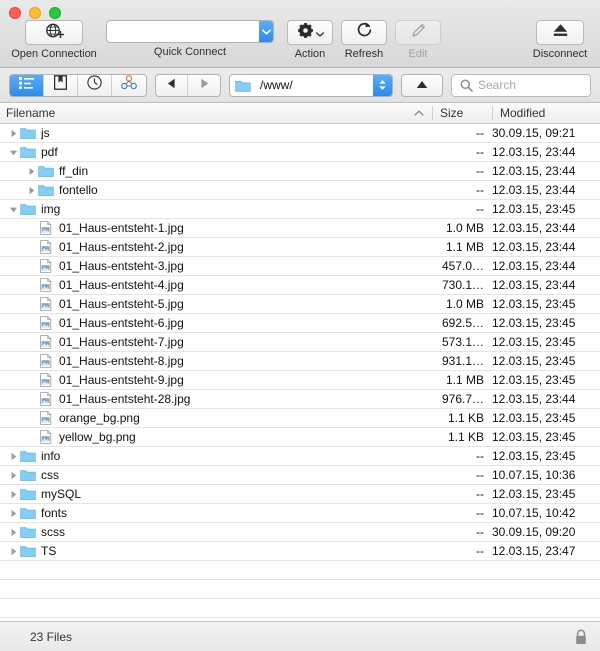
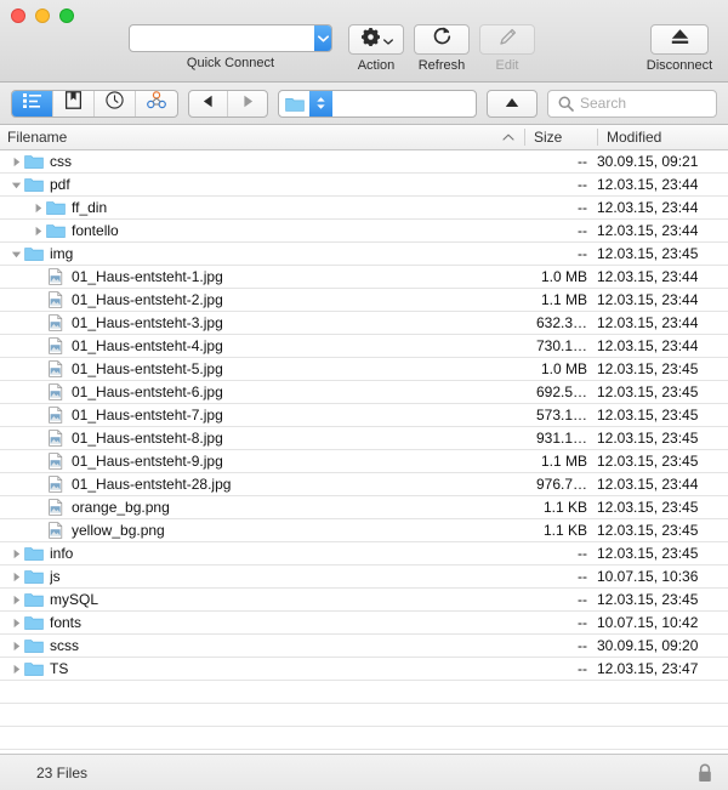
- Open Connection
  Quick Connect
  Action
  Refresh
  Edit
  Disconnect
- /www/
  Search
  Filename
  Size
  Modified
- js
+ css
  --
  30.09.15, 09:21
  pdf
  --
  12.03.15, 23:44
  ff_din
  --
  12.03.15, 23:44
  fontello
  --
  12.03.15, 23:44
  img
  --
  12.03.15, 23:45
  01_Haus-entsteht-1.jpg
  1.0 MB
  12.03.15, 23:44
  01_Haus-entsteht-2.jpg
  1.1 MB
  12.03.15, 23:44
  01_Haus-entsteht-3.jpg
- 457.0…
+ 632.3…
  12.03.15, 23:44
  01_Haus-entsteht-4.jpg
  730.1…
  12.03.15, 23:44
  01_Haus-entsteht-5.jpg
  1.0 MB
  12.03.15, 23:45
  01_Haus-entsteht-6.jpg
  692.5…
  12.03.15, 23:45
  01_Haus-entsteht-7.jpg
  573.1…
  12.03.15, 23:45
  01_Haus-entsteht-8.jpg
  931.1…
  12.03.15, 23:45
  01_Haus-entsteht-9.jpg
  1.1 MB
  12.03.15, 23:45
  01_Haus-entsteht-28.jpg
  976.7…
  12.03.15, 23:44
  orange_bg.png
  1.1 KB
  12.03.15, 23:45
  yellow_bg.png
  1.1 KB
  12.03.15, 23:45
  info
  --
  12.03.15, 23:45
- css
+ js
  --
  10.07.15, 10:36
  mySQL
  --
  12.03.15, 23:45
  fonts
  --
  10.07.15, 10:42
  scss
  --
  30.09.15, 09:20
  TS
  --
  12.03.15, 23:47
  23 Files
